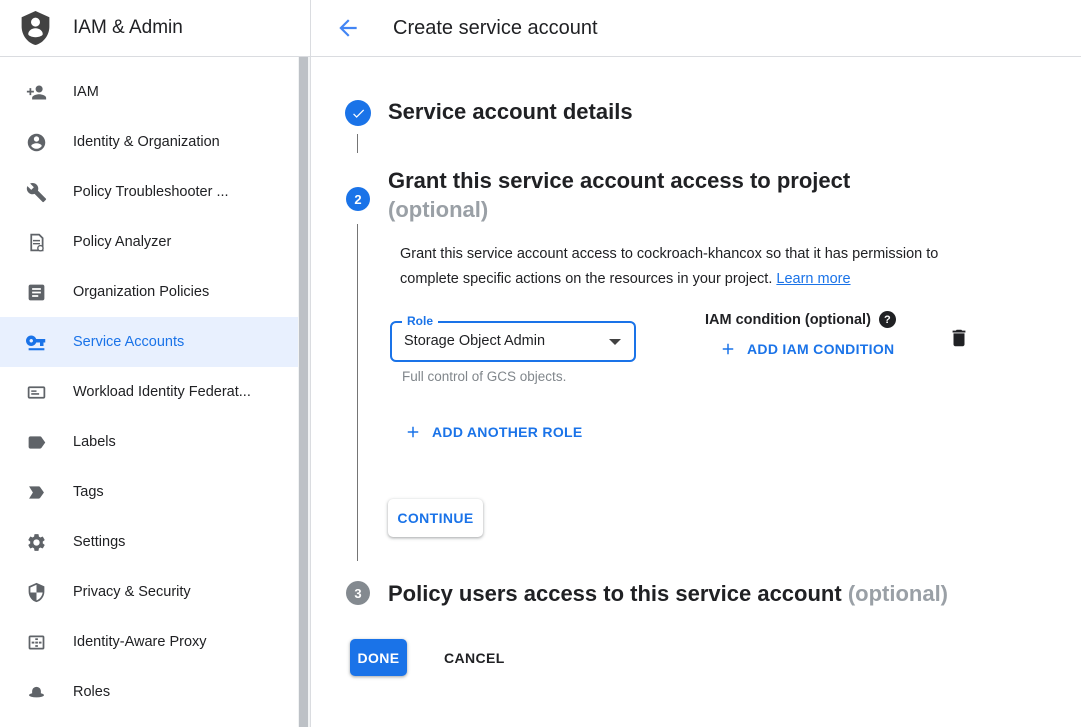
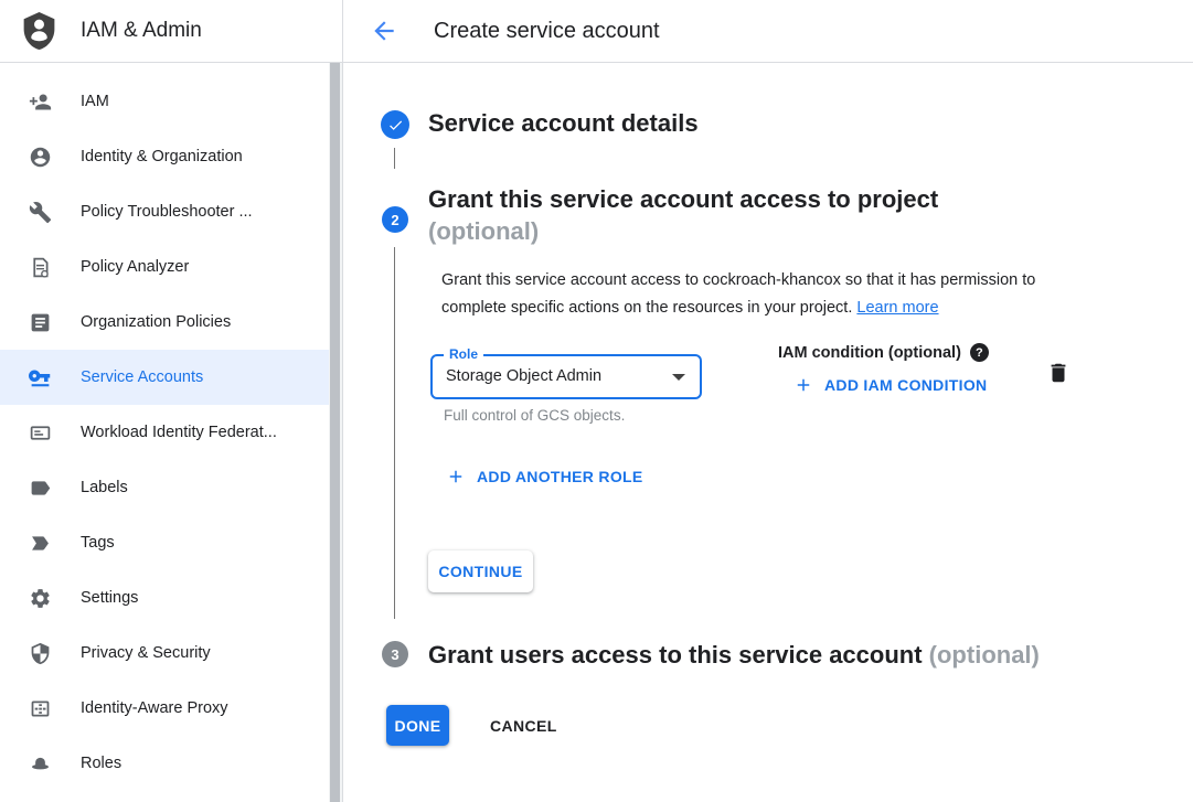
  IAM & Admin
  Create service account
  IAM
  Identity & Organization
  Policy Troubleshooter ...
  Policy Analyzer
  Organization Policies
  Service Accounts
  Workload Identity Federat...
  Labels
  Tags
  Settings
  Privacy & Security
  Identity-Aware Proxy
  Roles
  Service account details
  2
  Grant this service account access to project
  (optional)
  Grant this service account access to cockroach-khancox so that it has permission to complete specific actions on the resources in your project. Learn more
  Role
  Storage Object Admin
  Full control of GCS objects.
  IAM condition (optional)
  ?
  ADD IAM CONDITION
  ADD ANOTHER ROLE
  CONTINUE
  3
- Policy users access to this service account (optional)
+ Grant users access to this service account (optional)
  DONE
  CANCEL
